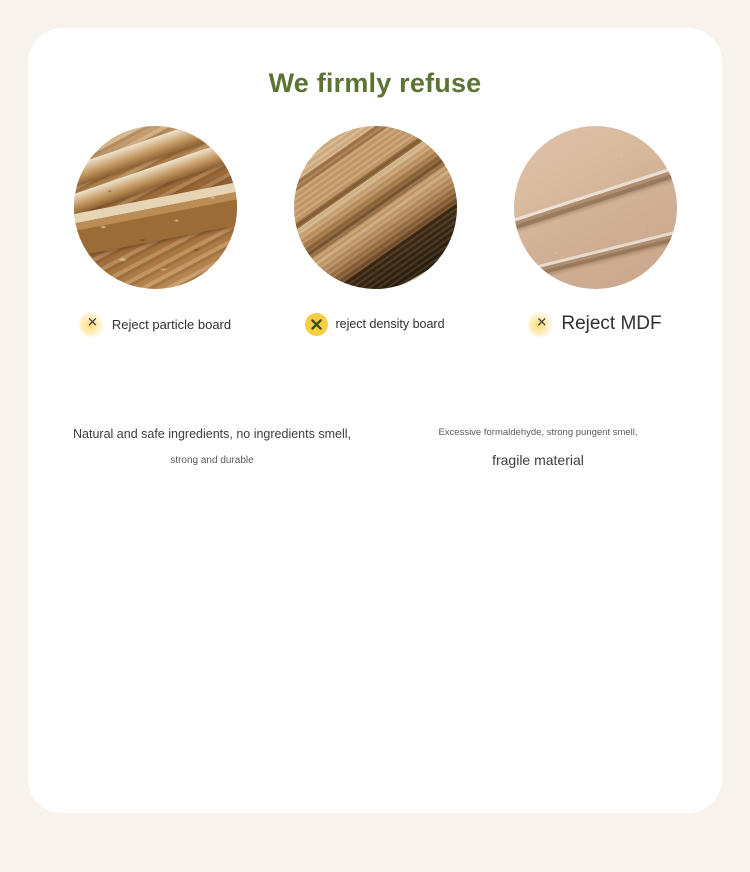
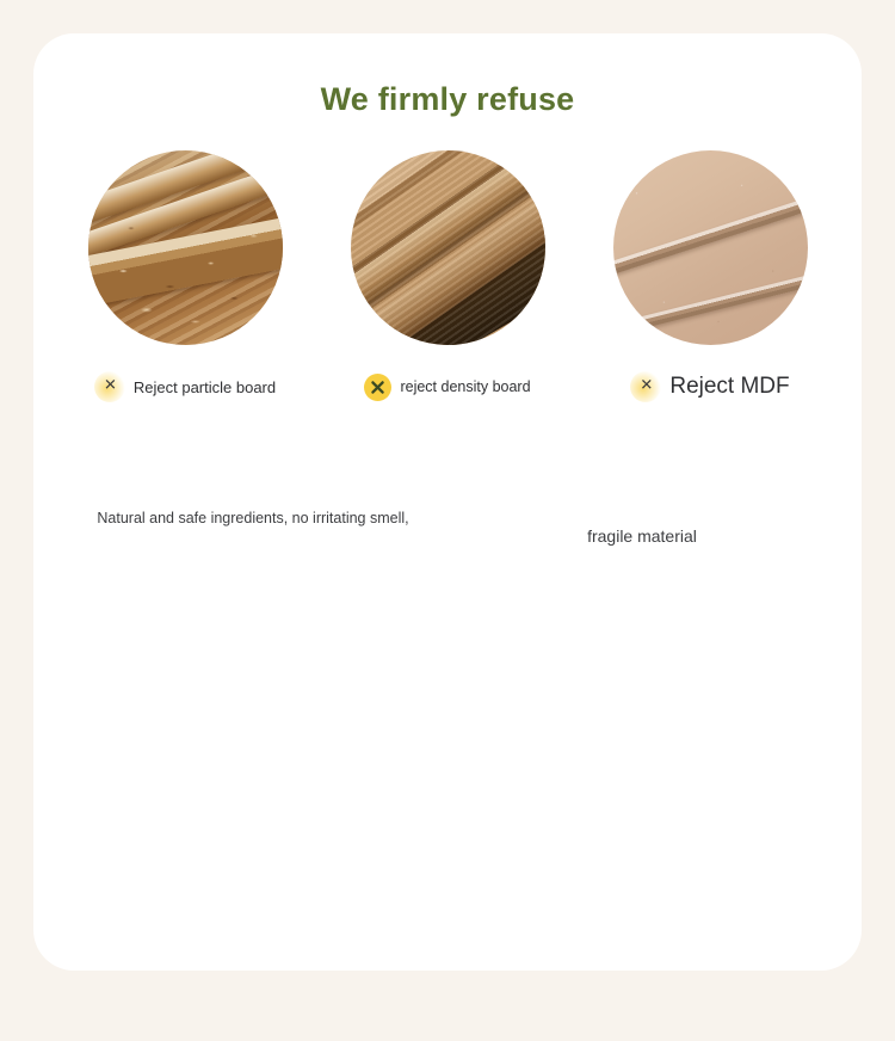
  We firmly refuse
  ✕
  Reject particle board
  reject density board
  ✕
  Reject MDF
- Natural and safe ingredients, no ingredients smell,
+ Natural and safe ingredients, no irritating smell,
- strong and durable
- Excessive formaldehyde, strong pungent smell,
  fragile material
